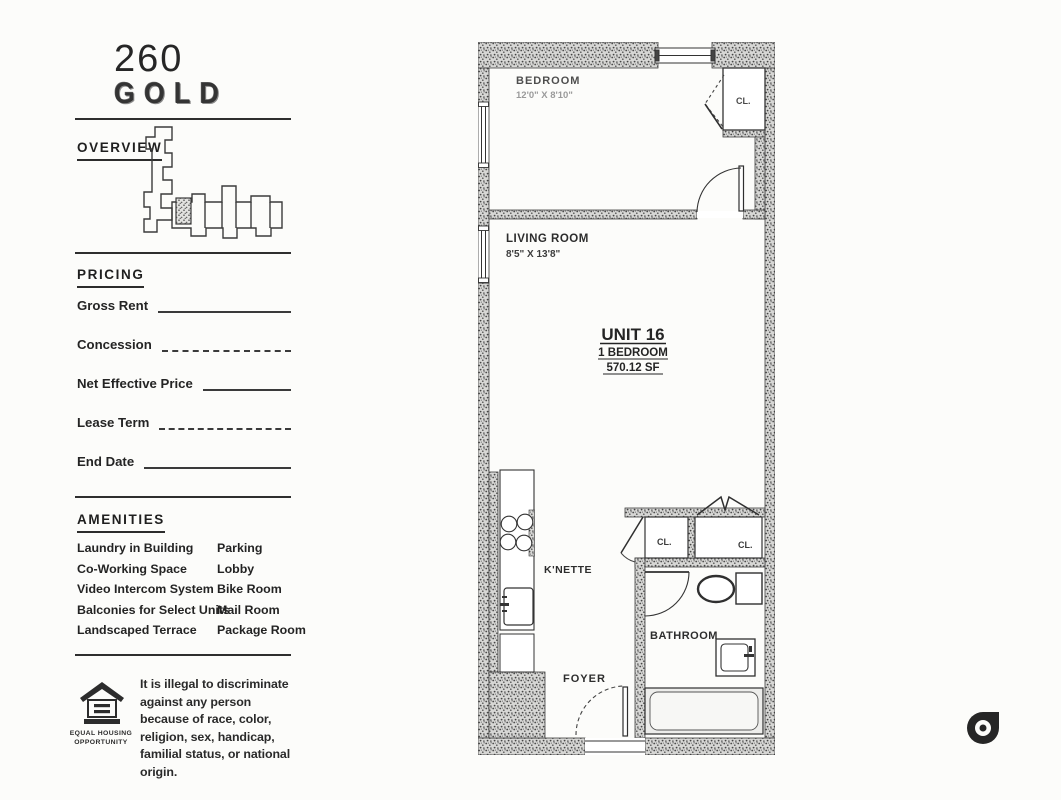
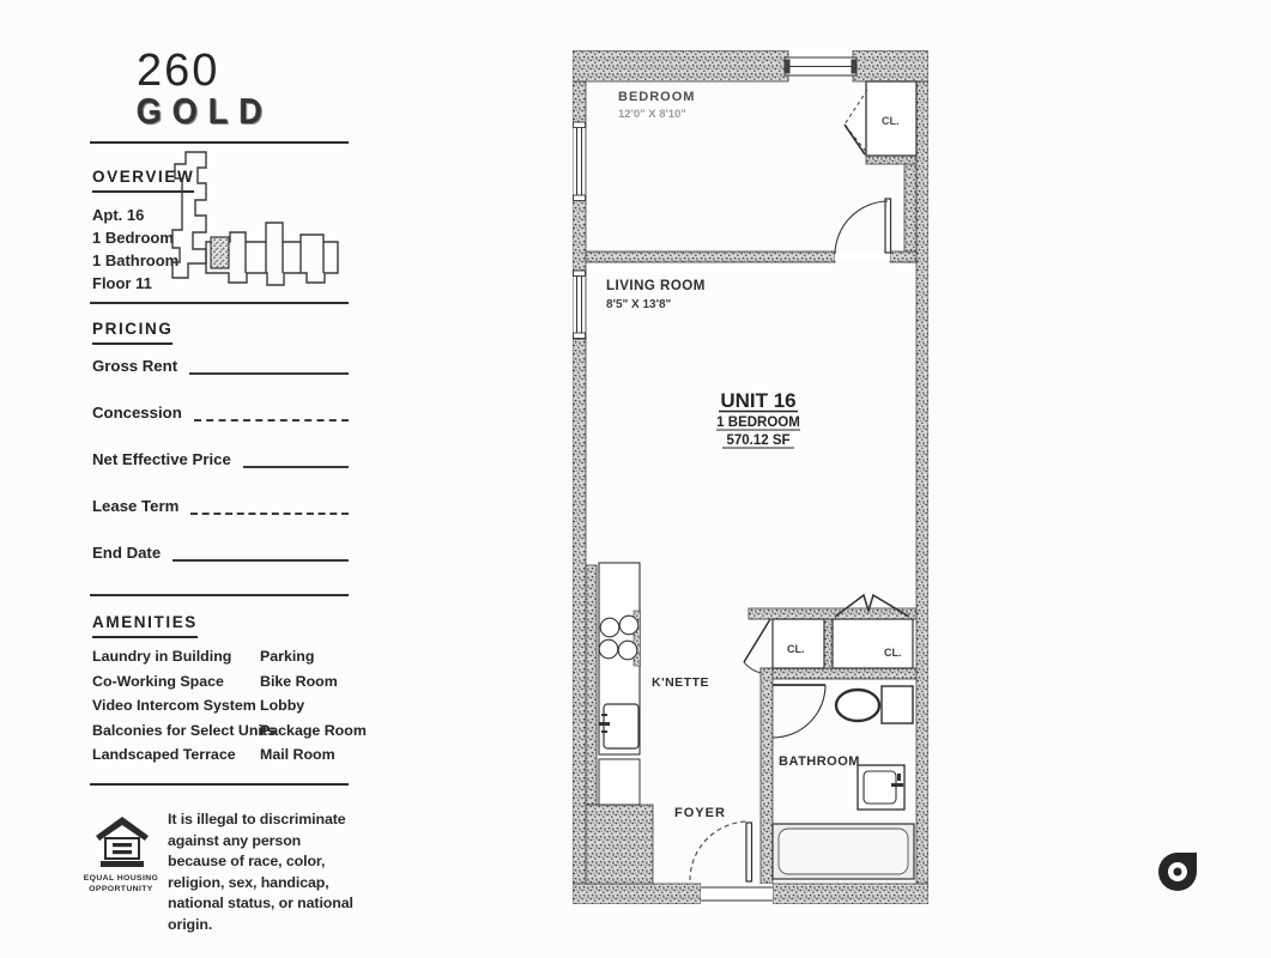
  260
  GOLD
  OVERVIEW
+ Apt. 16
+ 1 Bedroom
+ 1 Bathroom
+ Floor 11
  PRICING
  Gross Rent
  Concession
  Net Effective Price
  Lease Term
  End Date
  AMENITIES
  Laundry in Building
  Parking
  Co-Working Space
- Lobby
+ Bike Room
  Video Intercom System
- Bike Room
+ Lobby
  Balconies for Select Un
- Mail Room
+ Package Room
  Landscaped Terrace
- Package Room
+ Mail Room
- It is illegal to discriminate against any person because of race, color, religion, sex, handicap, familial status, or national origin.
+ It is illegal to discriminate against any person because of race, color, religion, sex, handicap, national status, or national origin.
  BEDROOM
  12'0" X 8'10"
  CL.
  LIVING ROOM
  8'5" X 13'8"
  UNIT 16
  1 BEDROOM
  570.12 SF
  K'NETTE
  CL.
  CL.
  BATHROOM
  FOYER
